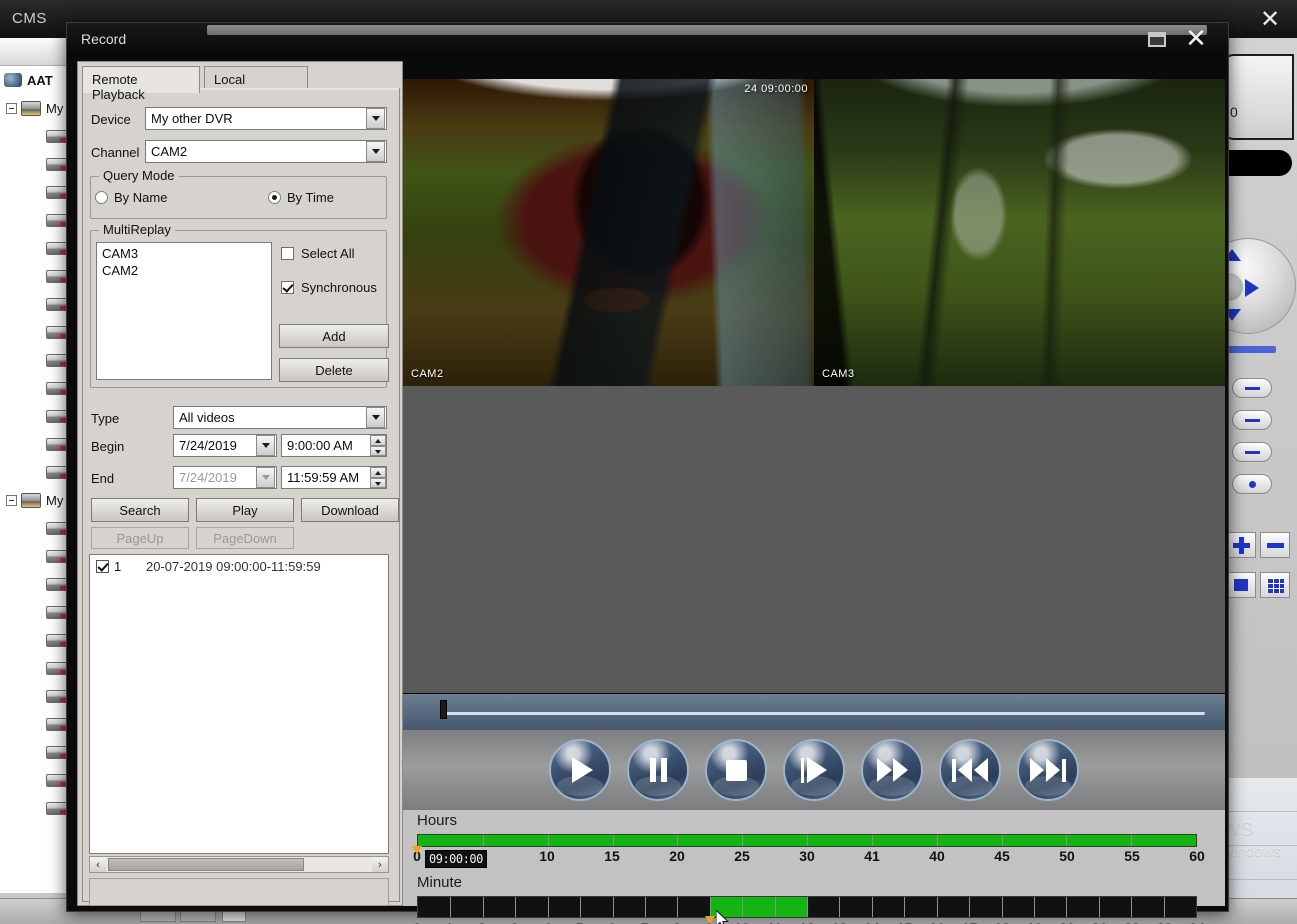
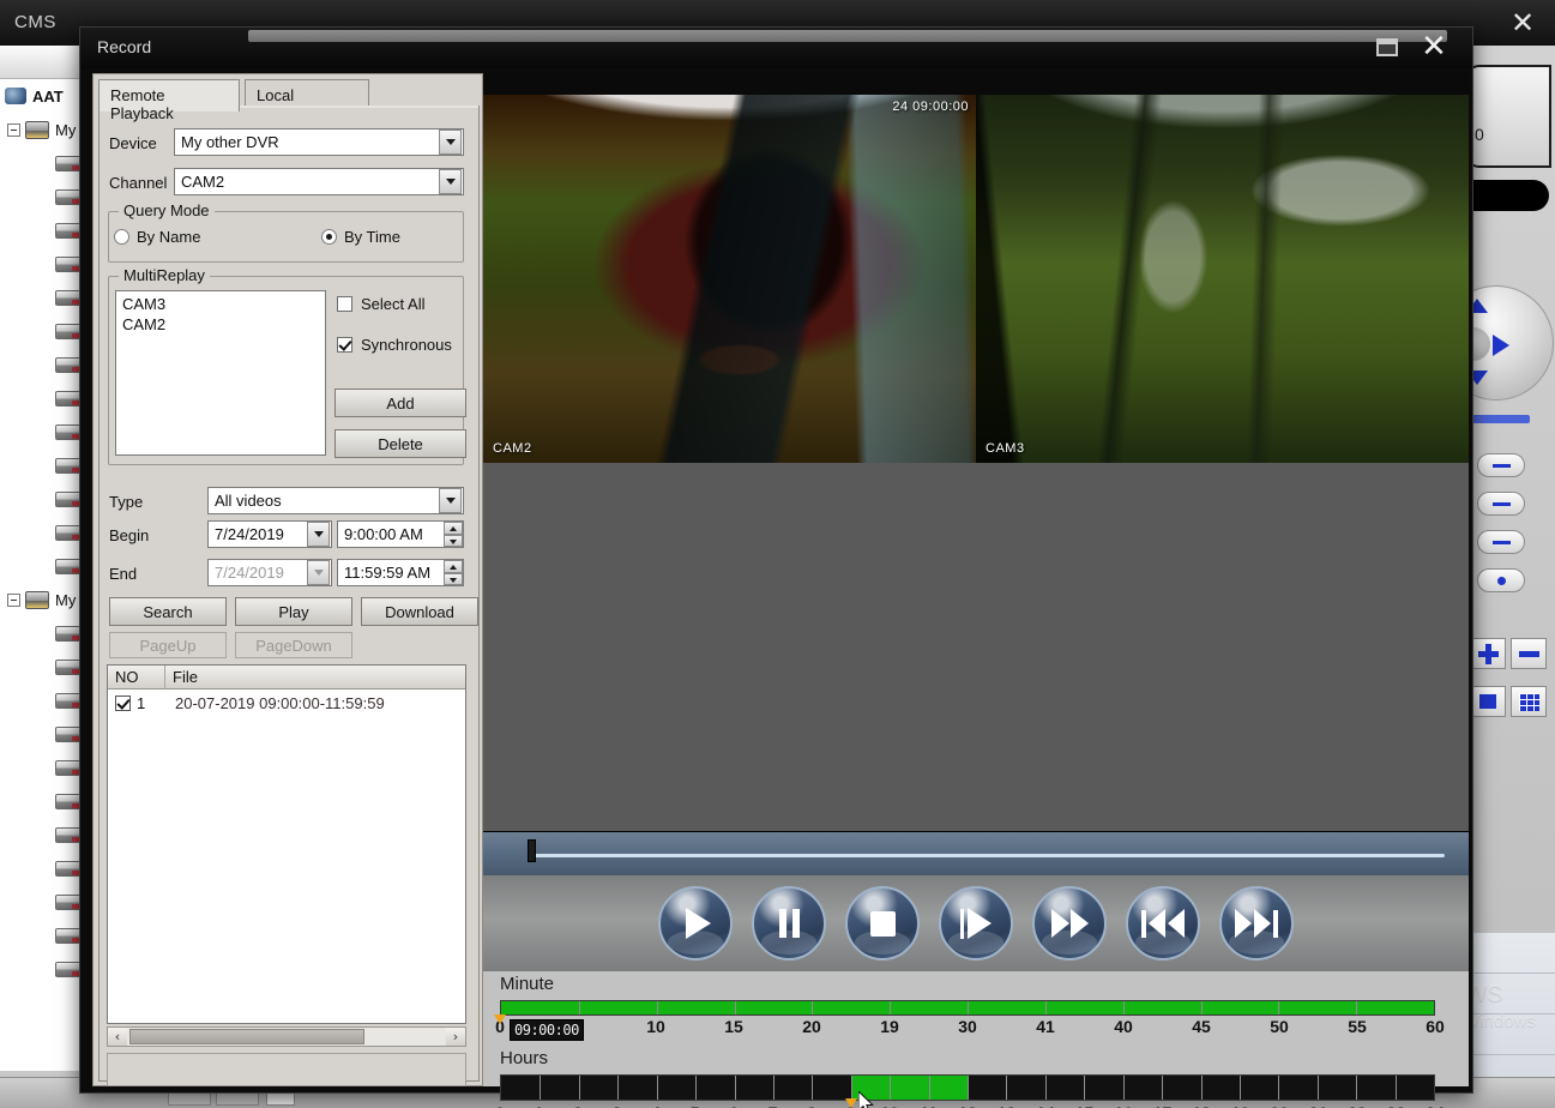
  CMS
  ✕
  AAT
  My
  My
  0
  Record
  ✕
  Remote Playback
  Device
  My other DVR
  Channel
  CAM2
  Query Mode
  By Name
  By Time
  MultiReplay
  CAM3
  CAM2
  Select All
  Synchronous
  Add
  Delete
  Type
  All videos
  Begin
  7/24/2019
  9:00:00 AM
  End
  7/24/2019
  11:59:59 AM
  Search
  Play
  Download
  PageUp
  PageDown
+ NO
+ File
  1
  20-07-2019 09:00:00-11:59:59
  ‹
  ›
  24 09:00:00
  CAM2
  CAM3
- Hours
+ Minute
  0
  10
  15
  20
- 25
+ 19
  30
  41
  40
  45
  50
  55
  60
  09:00:00
- Minute
+ Hours
